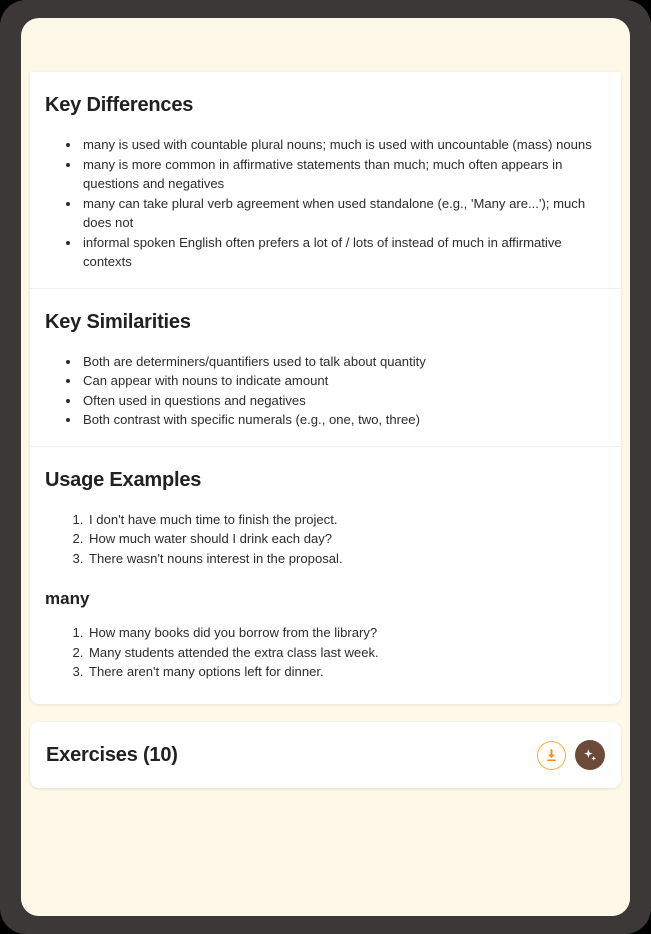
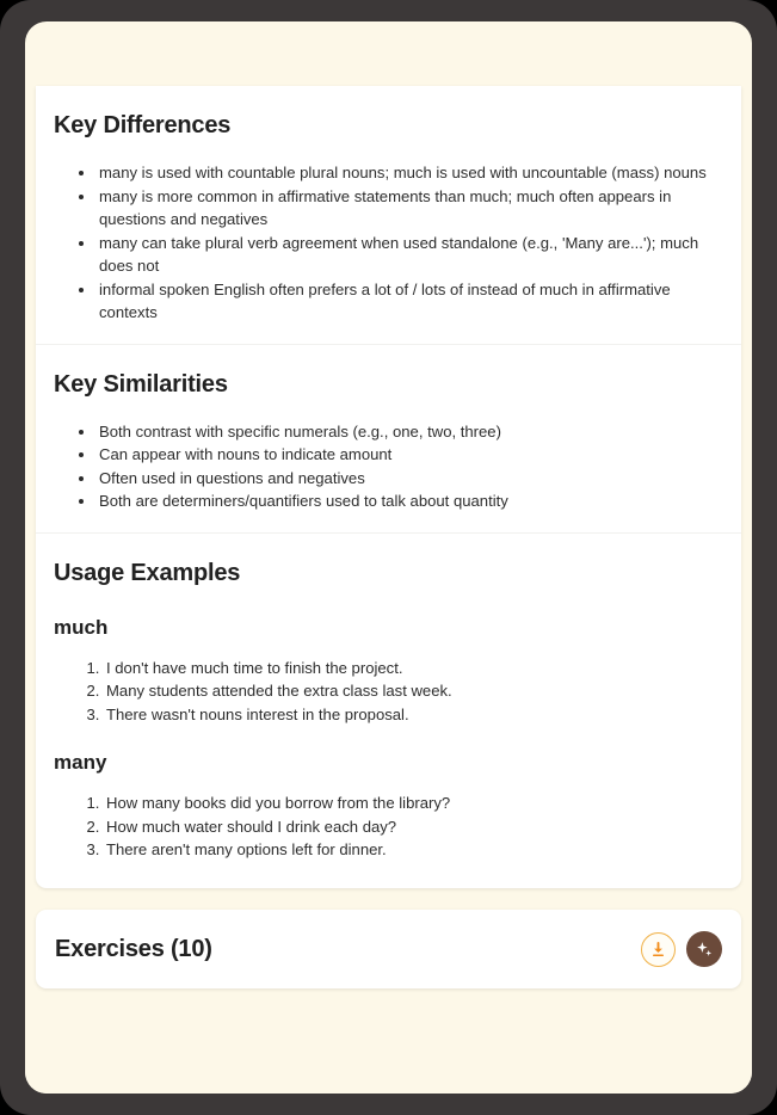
  Key Differences
  many is used with countable plural nouns; much is used with uncountable (mass) nouns
  many is more common in affirmative statements than much; much often appears in questions and negatives
  many can take plural verb agreement when used standalone (e.g., 'Many are...'); much does not
  informal spoken English often prefers a lot of / lots of instead of much in affirmative contexts
  Key Similarities
- Both are determiners/quantifiers used to talk about quantity
+ Both contrast with specific numerals (e.g., one, two, three)
  Can appear with nouns to indicate amount
  Often used in questions and negatives
- Both contrast with specific numerals (e.g., one, two, three)
+ Both are determiners/quantifiers used to talk about quantity
  Usage Examples
+ much
  I don't have much time to finish the project.
- How much water should I drink each day?
+ Many students attended the extra class last week.
  There wasn't nouns interest in the proposal.
  many
  How many books did you borrow from the library?
- Many students attended the extra class last week.
+ How much water should I drink each day?
  There aren't many options left for dinner.
  Exercises (10)
